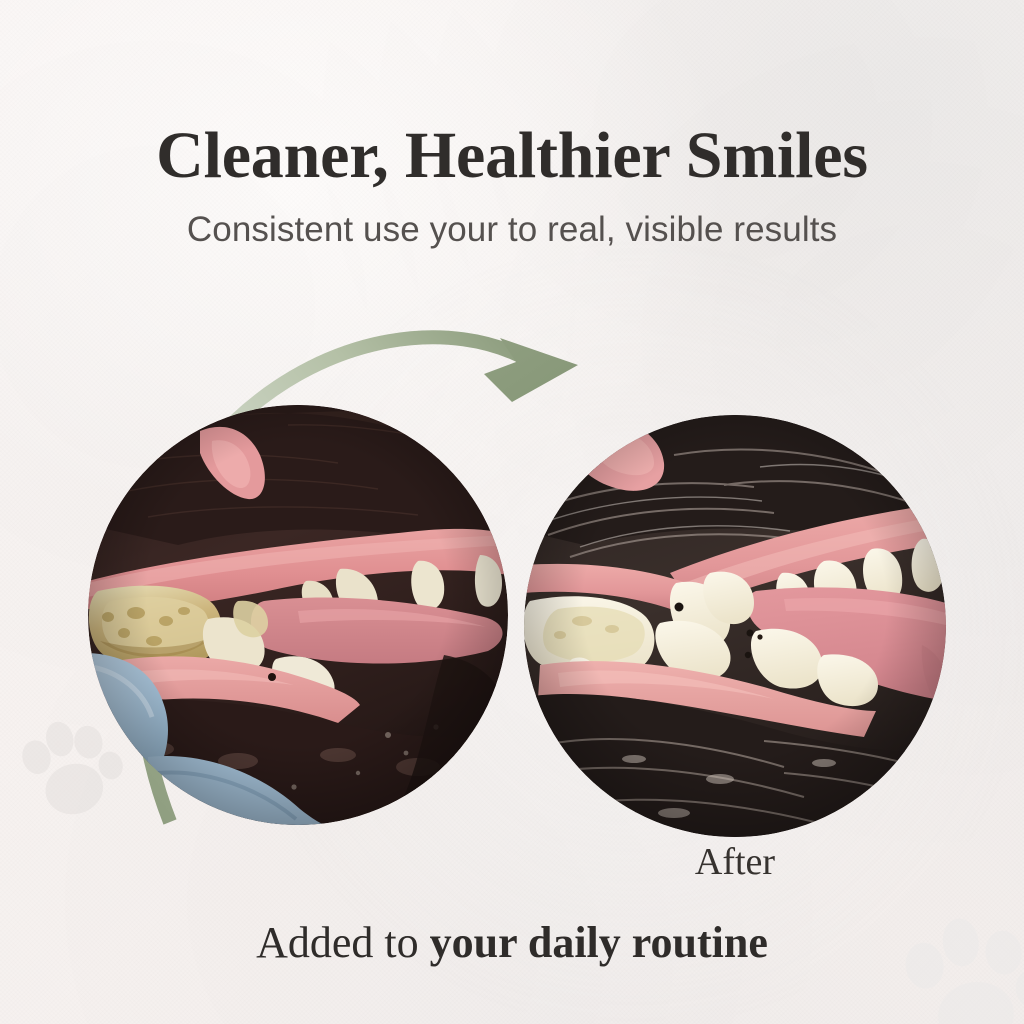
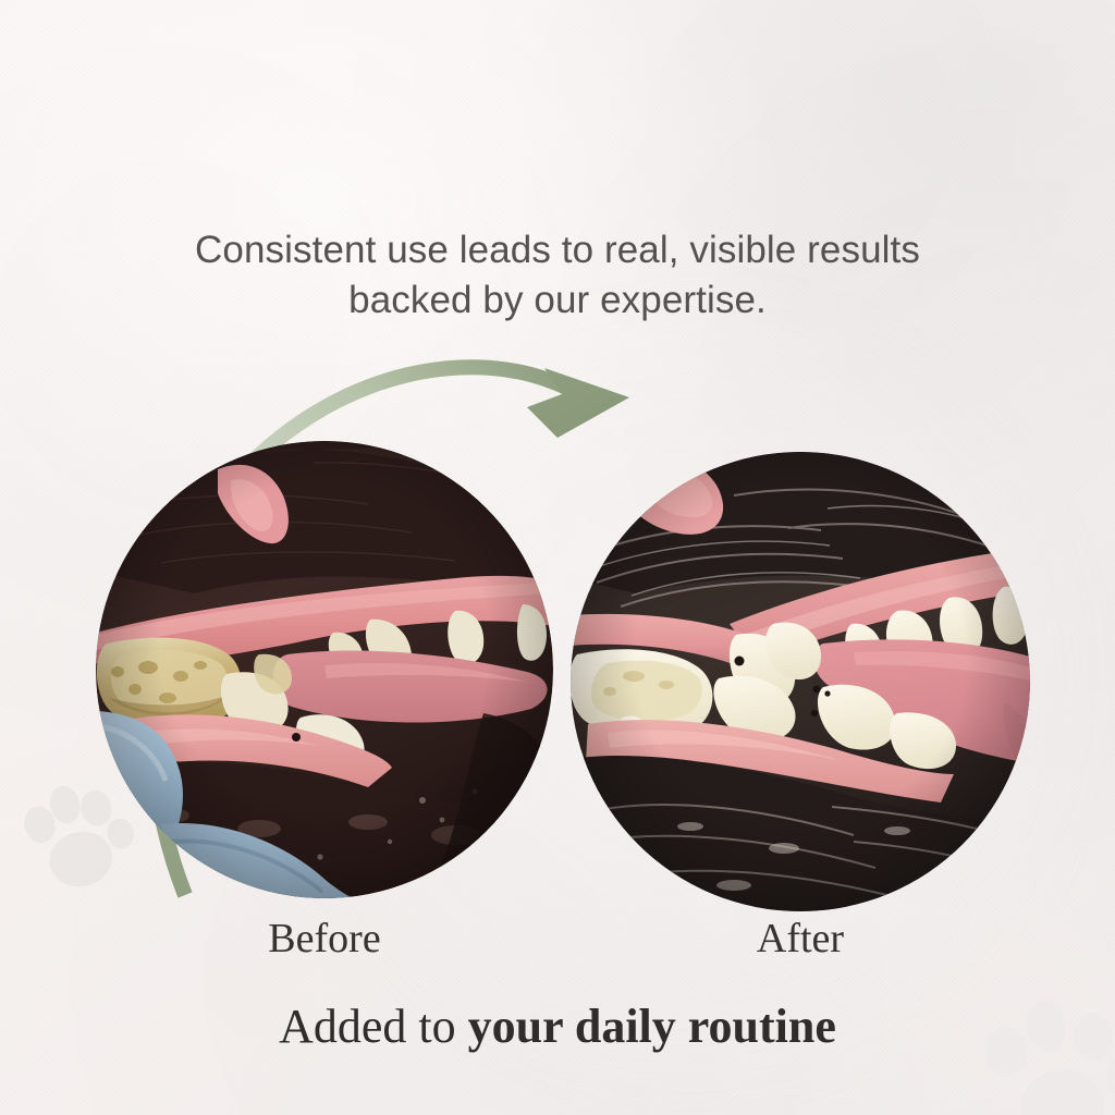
- Cleaner, Healthier Smiles
- Consistent use your to real, visible results
+ Consistent use leads to real, visible results
+ backed by our expertise.
+ Before
  After
  Added to your daily routine
